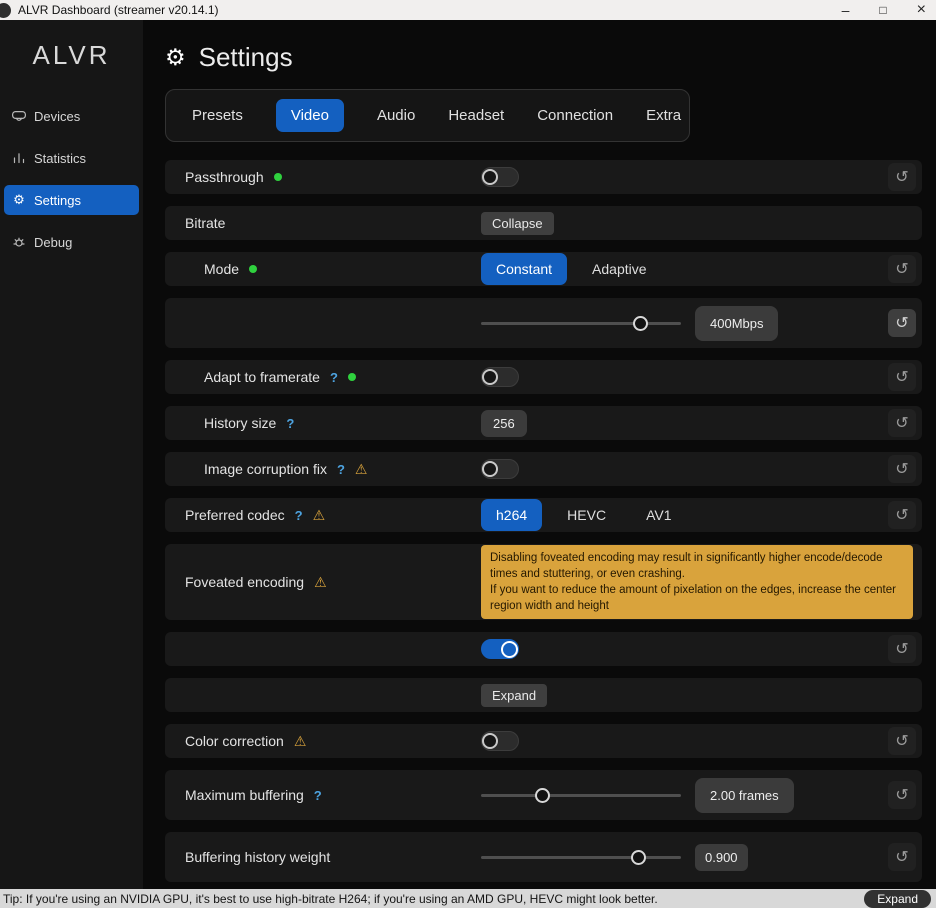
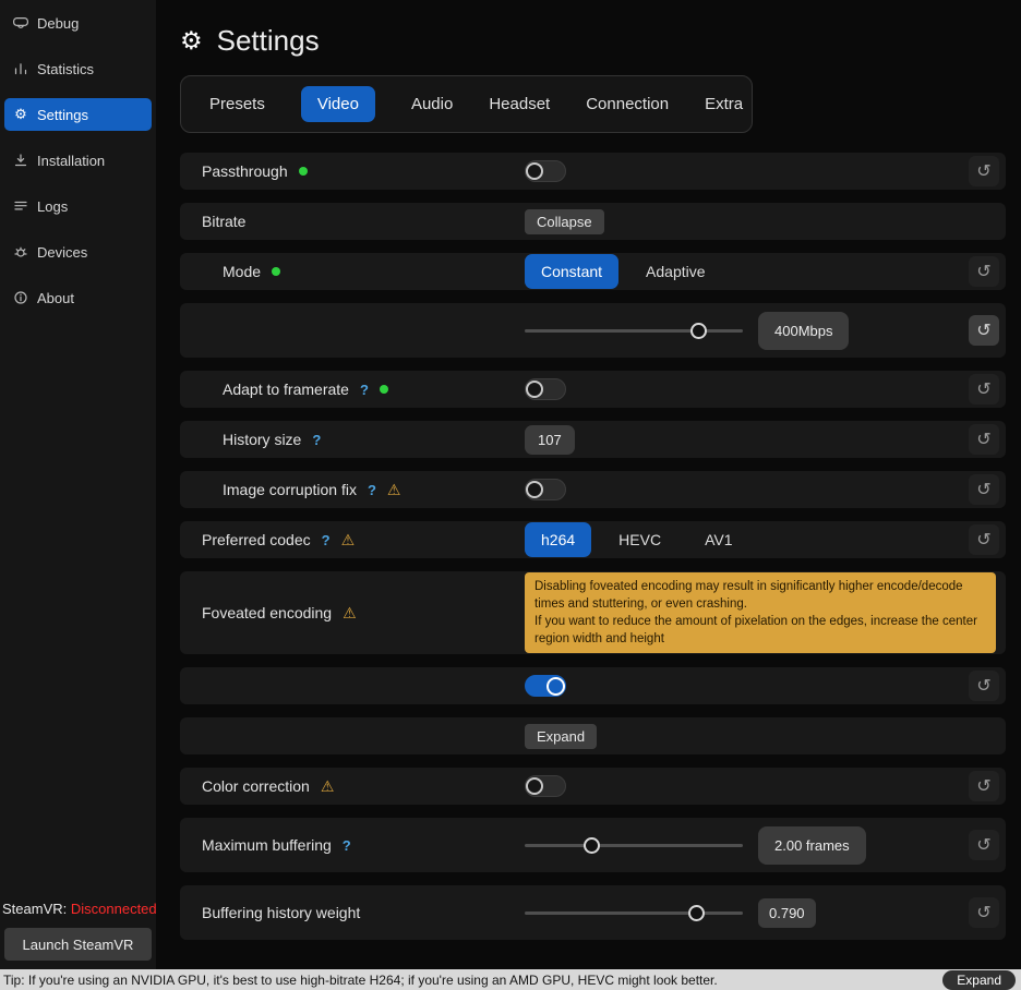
- ALVR Dashboard (streamer v20.14.1)
- –
- □
- ×
- ALVR
- Devices
+ Debug
  Statistics
  ⚙
  Settings
+ Installation
+ Logs
- Debug
+ Devices
+ About
+ SteamVR: Disconnected
+ Launch SteamVR
  ⚙
  Settings
  Presets
  Video
  Audio
  Headset
  Connection
  Extra
  Passthrough
  ↺
  Bitrate
  Collapse
  Mode
  Constant
  Adaptive
  ↺
  400Mbps
  ↺
  Adapt to framerate
  ?
  ↺
  History size
  ?
- 256
+ 107
  ↺
  Image corruption fix
  ?
  ⚠
  ↺
  Preferred codec
  ?
  ⚠
  h264
  HEVC
  AV1
  ↺
  Foveated encoding
  ⚠
  Disabling foveated encoding may result in significantly higher encode/decode times and stuttering, or even crashing.
  If you want to reduce the amount of pixelation on the edges, increase the center region width and height
  ↺
  Expand
  Color correction
  ⚠
  ↺
  Maximum buffering
  ?
  2.00 frames
  ↺
  Buffering history weight
- 0.900
+ 0.790
  ↺
  Tip: If you're using an NVIDIA GPU, it's best to use high-bitrate H264; if you're using an AMD GPU, HEVC might look better.
  Expand
